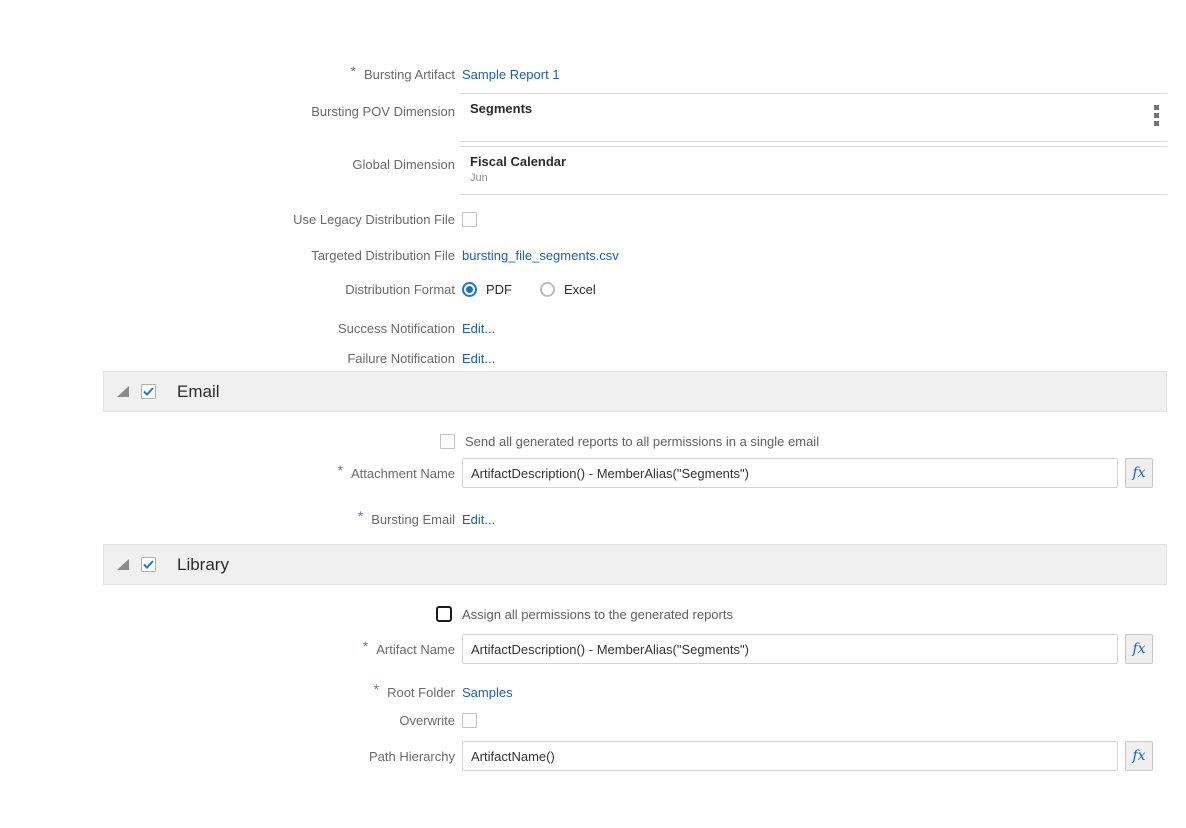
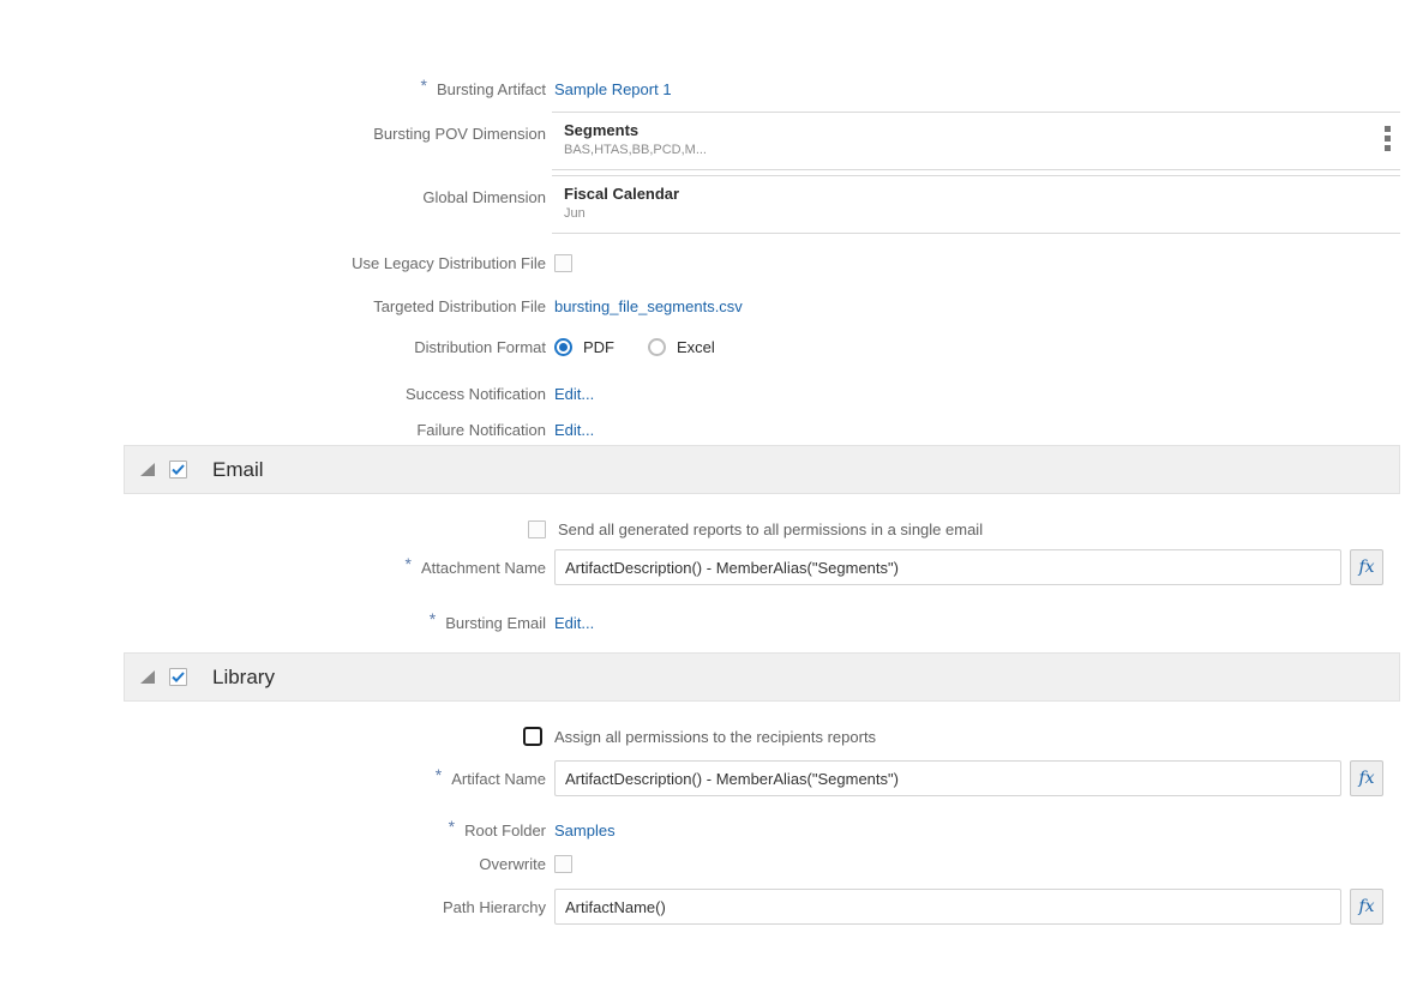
  *
  Bursting Artifact
  Sample Report 1
  Bursting POV Dimension
  Segments
+ BAS,HTAS,BB,PCD,M...
  Global Dimension
  Fiscal Calendar
  Jun
  Use Legacy Distribution File
  Targeted Distribution File
  bursting_file_segments.csv
  Distribution Format
  PDF
  Excel
  Success Notification
  Edit...
  Failure Notification
  Edit...
  Email
  Send all generated reports to all permissions in a single email
  *
  Attachment Name
  ArtifactDescription() - MemberAlias("Segments")
  fx
  *
  Bursting Email
  Edit...
  Library
- Assign all permissions to the generated reports
+ Assign all permissions to the recipients reports
  *
  Artifact Name
  ArtifactDescription() - MemberAlias("Segments")
  fx
  *
  Root Folder
  Samples
  Overwrite
  Path Hierarchy
  ArtifactName()
  fx
